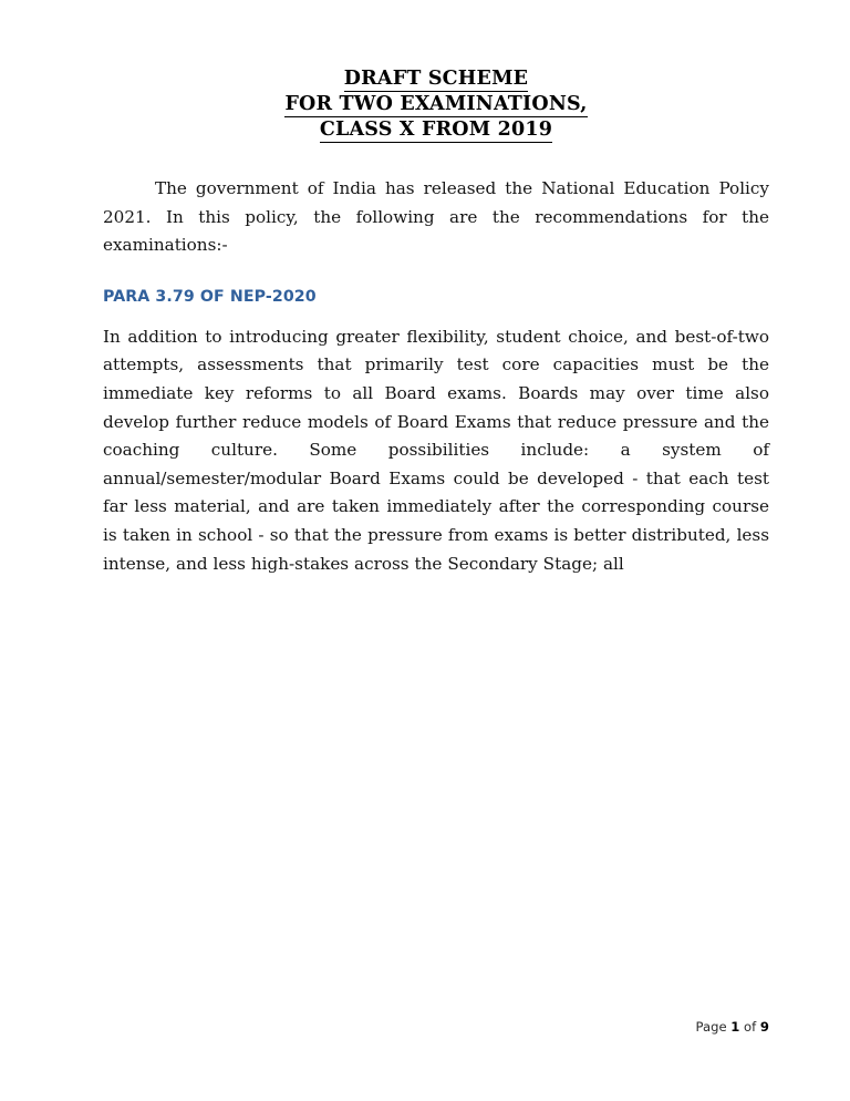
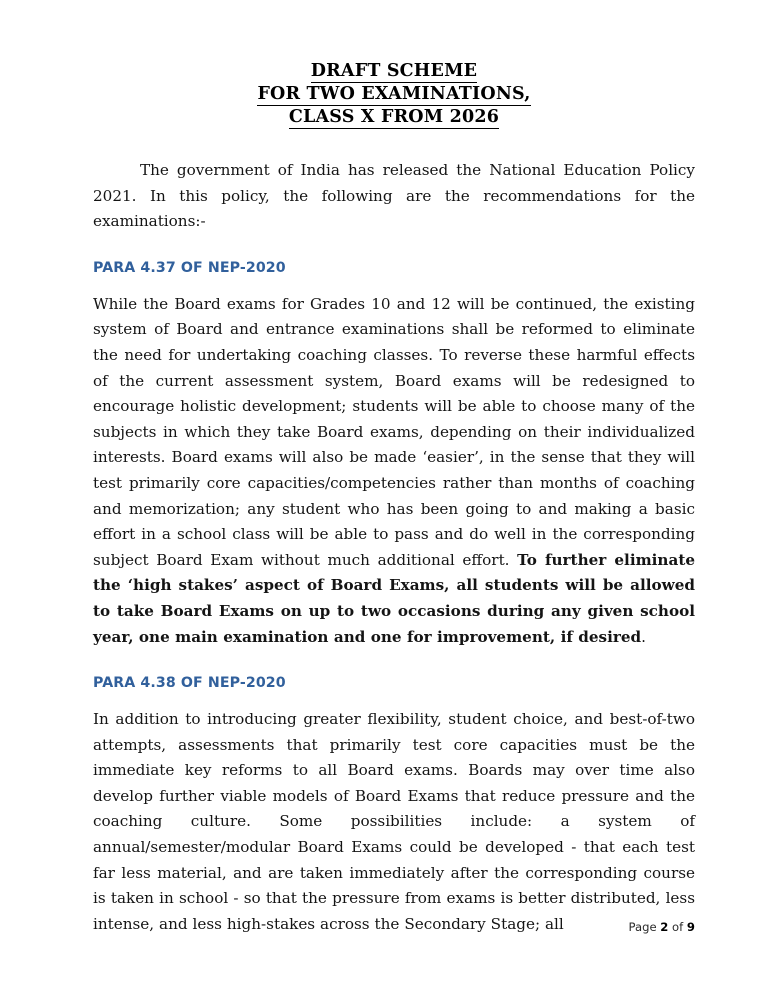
  DRAFT SCHEME
  FOR TWO EXAMINATIONS,
- CLASS X FROM 2019
+ CLASS X FROM 2026
  The government of India has released the National Education Policy 2021. In this policy, the following are the recommendations for the examinations:-
- PARA 3.79 OF NEP-2020
+ PARA 4.37 OF NEP-2020
+ While the Board exams for Grades 10 and 12 will be continued, the existing system of Board and entrance examinations shall be reformed to eliminate the need for undertaking coaching classes. To reverse these harmful effects of the current assessment system, Board exams will be redesigned to encourage holistic development; students will be able to choose many of the subjects in which they take Board exams, depending on their individualized interests. Board exams will also be made ‘easier’, in the sense that they will test primarily core capacities/competencies rather than months of coaching and memorization; any student who has been going to and making a basic effort in a school class will be able to pass and do well in the corresponding subject Board Exam without much additional effort. To further eliminate the ‘high stakes’ aspect of Board Exams, all students will be allowed to take Board Exams on up to two occasions during any given school year, one main examination and one for improvement, if desired.
+ PARA 4.38 OF NEP-2020
- In addition to introducing greater flexibility, student choice, and best-of-two attempts, assessments that primarily test core capacities must be the immediate key reforms to all Board exams. Boards may over time also develop further reduce models of Board Exams that reduce pressure and the coaching culture. Some possibilities include: a system of annual/semester/modular Board Exams could be developed - that each test far less material, and are taken immediately after the corresponding course is taken in school - so that the pressure from exams is better distributed, less intense, and less high-stakes across the Secondary Stage; all
+ In addition to introducing greater flexibility, student choice, and best-of-two attempts, assessments that primarily test core capacities must be the immediate key reforms to all Board exams. Boards may over time also develop further viable models of Board Exams that reduce pressure and the coaching culture. Some possibilities include: a system of annual/semester/modular Board Exams could be developed - that each test far less material, and are taken immediately after the corresponding course is taken in school - so that the pressure from exams is better distributed, less intense, and less high-stakes across the Secondary Stage; all
- Page 1 of 9
+ Page 2 of 9
